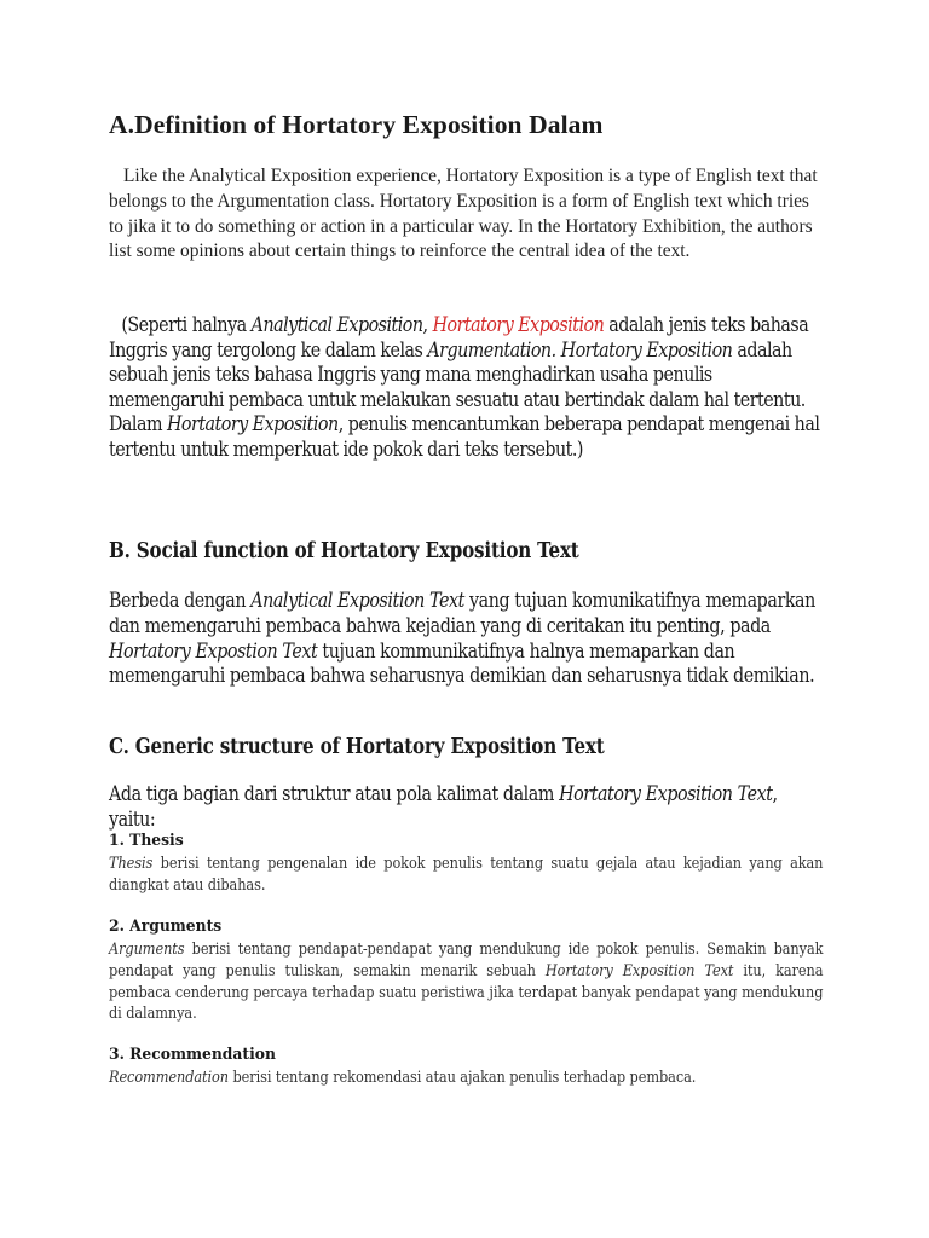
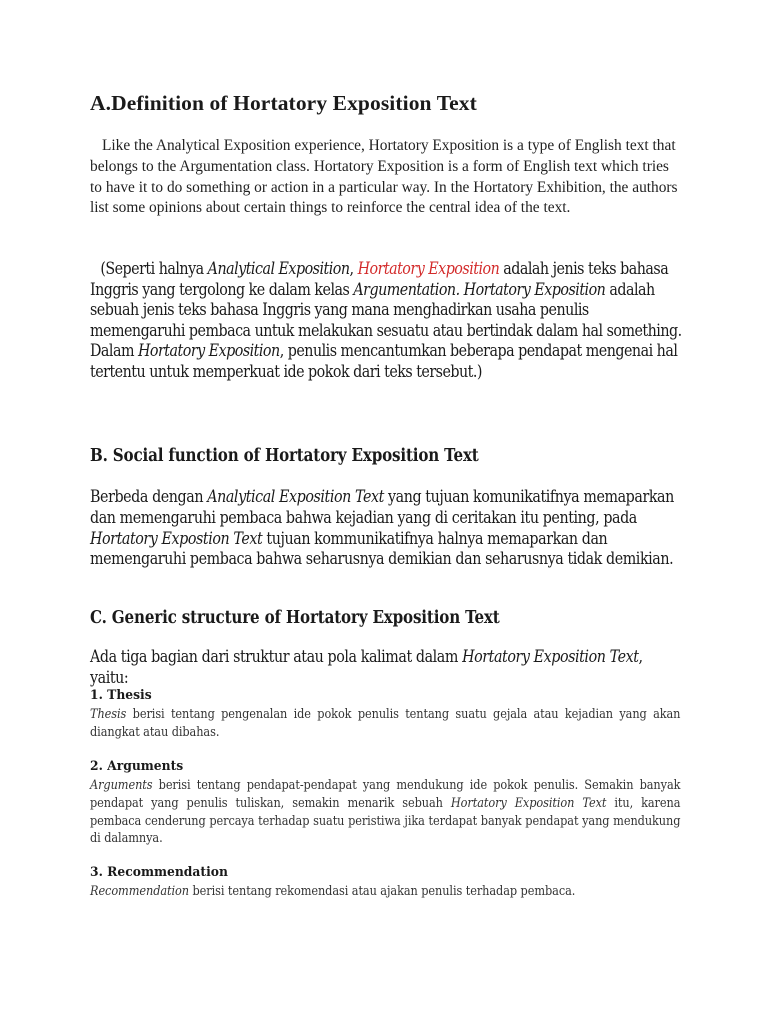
- A.Definition of Hortatory Exposition Dalam
+ A.Definition of Hortatory Exposition Text
- Like the Analytical Exposition experience, Hortatory Exposition is a type of English text that belongs to the Argumentation class. Hortatory Exposition is a form of English text which tries to jika it to do something or action in a particular way. In the Hortatory Exhibition, the authors list some opinions about certain things to reinforce the central idea of the text.
+ Like the Analytical Exposition experience, Hortatory Exposition is a type of English text that belongs to the Argumentation class. Hortatory Exposition is a form of English text which tries to have it to do something or action in a particular way. In the Hortatory Exhibition, the authors list some opinions about certain things to reinforce the central idea of the text.
- (Seperti halnya Analytical Exposition, Hortatory Exposition adalah jenis teks bahasa Inggris yang tergolong ke dalam kelas Argumentation. Hortatory Exposition adalah sebuah jenis teks bahasa Inggris yang mana menghadirkan usaha penulis memengaruhi pembaca untuk melakukan sesuatu atau bertindak dalam hal tertentu. Dalam Hortatory Exposition, penulis mencantumkan beberapa pendapat mengenai hal tertentu untuk memperkuat ide pokok dari teks tersebut.)
+ (Seperti halnya Analytical Exposition, Hortatory Exposition adalah jenis teks bahasa Inggris yang tergolong ke dalam kelas Argumentation. Hortatory Exposition adalah sebuah jenis teks bahasa Inggris yang mana menghadirkan usaha penulis memengaruhi pembaca untuk melakukan sesuatu atau bertindak dalam hal something. Dalam Hortatory Exposition, penulis mencantumkan beberapa pendapat mengenai hal tertentu untuk memperkuat ide pokok dari teks tersebut.)
  B. Social function of Hortatory Exposition Text
  Berbeda dengan Analytical Exposition Text yang tujuan komunikatifnya memaparkan dan memengaruhi pembaca bahwa kejadian yang di ceritakan itu penting, pada Hortatory Expostion Text tujuan kommunikatifnya halnya memaparkan dan memengaruhi pembaca bahwa seharusnya demikian dan seharusnya tidak demikian.
  C. Generic structure of Hortatory Exposition Text
  Ada tiga bagian dari struktur atau pola kalimat dalam Hortatory Exposition Text, yaitu:
  1. Thesis
  Thesis berisi tentang pengenalan ide pokok penulis tentang suatu gejala atau kejadian yang akan diangkat atau dibahas.
  2. Arguments
  Arguments berisi tentang pendapat-pendapat yang mendukung ide pokok penulis. Semakin banyak pendapat yang penulis tuliskan, semakin menarik sebuah Hortatory Exposition Text itu, karena pembaca cenderung percaya terhadap suatu peristiwa jika terdapat banyak pendapat yang mendukung di dalamnya.
  3. Recommendation
  Recommendation berisi tentang rekomendasi atau ajakan penulis terhadap pembaca.
